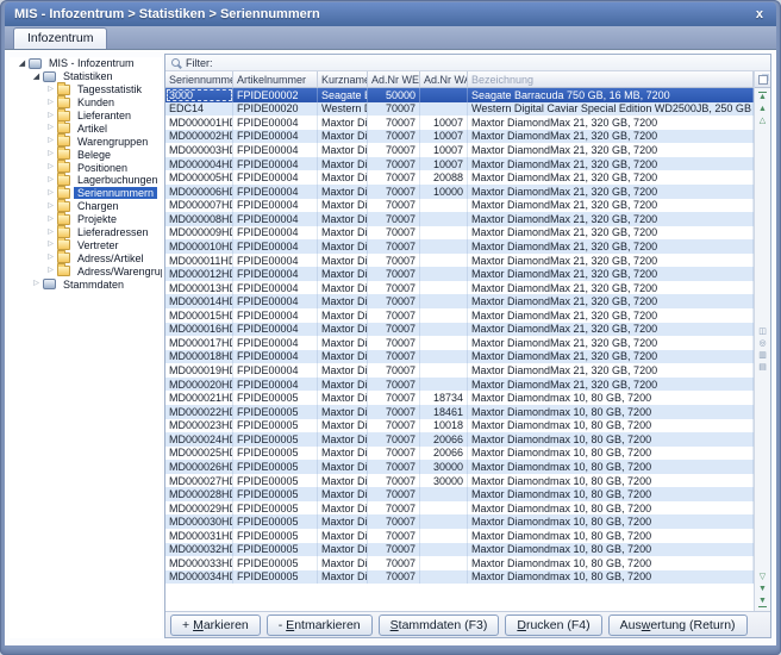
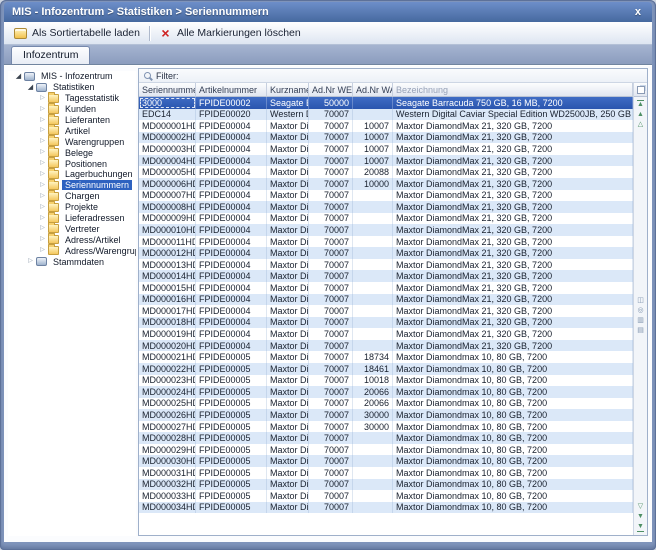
  MIS - Infozentrum > Statistiken > Seriennummern
  x
+ Als Sortiertabelle laden
+ ×
+ Alle Markierungen löschen
  Infozentrum
  MIS - Infozentrum
  Statistiken
  Tagesstatistik
  Kunden
  Lieferanten
  Artikel
  Warengruppen
  Belege
  Positionen
  Lagerbuchungen
  Seriennummern
  Chargen
  Projekte
  Lieferadressen
  Vertreter
  Adress/Artikel
  Adress/Warengru
  Stammdaten
  Filter:
  Seriennumm
  Artikelnummer
  Kurznam
  Ad.Nr WE
  Ad.Nr W
  Bezeichnung
  3000
  FPIDE00002
  Seagate
  50000
  Seagate Barracuda 750 GB, 16 MB, 7200
  EDC14
  FPIDE00020
  Western
  70007
  Western Digital Caviar Special Edition WD2500JB, 250 GB
  MD000001HD
  FPIDE00004
  Maxtor Di
  70007
  10007
  Maxtor DiamondMax 21, 320 GB, 7200
  MD000002HD
  FPIDE00004
  Maxtor Di
  70007
  10007
  Maxtor DiamondMax 21, 320 GB, 7200
  MD000003HD
  FPIDE00004
  Maxtor Di
  70007
  10007
  Maxtor DiamondMax 21, 320 GB, 7200
  MD000004HD
  FPIDE00004
  Maxtor Di
  70007
  10007
  Maxtor DiamondMax 21, 320 GB, 7200
  MD000005HD
  FPIDE00004
  Maxtor Di
  70007
  20088
  Maxtor DiamondMax 21, 320 GB, 7200
  MD000006HD
  FPIDE00004
  Maxtor Di
  70007
  10000
  Maxtor DiamondMax 21, 320 GB, 7200
  MD000007HD
  FPIDE00004
  Maxtor Di
  70007
  Maxtor DiamondMax 21, 320 GB, 7200
  MD000008HD
  FPIDE00004
  Maxtor Di
  70007
  Maxtor DiamondMax 21, 320 GB, 7200
  MD000009HD
  FPIDE00004
  Maxtor Di
  70007
  Maxtor DiamondMax 21, 320 GB, 7200
  MD000010HD
  FPIDE00004
  Maxtor Di
  70007
  Maxtor DiamondMax 21, 320 GB, 7200
  MD000011HD
  FPIDE00004
  Maxtor Di
  70007
  Maxtor DiamondMax 21, 320 GB, 7200
  MD000012HD
  FPIDE00004
  Maxtor Di
  70007
  Maxtor DiamondMax 21, 320 GB, 7200
  MD000013HD
  FPIDE00004
  Maxtor Di
  70007
  Maxtor DiamondMax 21, 320 GB, 7200
  MD000014HD
  FPIDE00004
  Maxtor Di
  70007
  Maxtor DiamondMax 21, 320 GB, 7200
  MD000015HD
  FPIDE00004
  Maxtor Di
  70007
  Maxtor DiamondMax 21, 320 GB, 7200
  MD000016HD
  FPIDE00004
  Maxtor Di
  70007
  Maxtor DiamondMax 21, 320 GB, 7200
  MD000017HD
  FPIDE00004
  Maxtor Di
  70007
  Maxtor DiamondMax 21, 320 GB, 7200
  MD000018HD
  FPIDE00004
  Maxtor Di
  70007
  Maxtor DiamondMax 21, 320 GB, 7200
  MD000019HD
  FPIDE00004
  Maxtor Di
  70007
  Maxtor DiamondMax 21, 320 GB, 7200
  MD000020HD
  FPIDE00004
  Maxtor Di
  70007
  Maxtor DiamondMax 21, 320 GB, 7200
  MD000021HD
  FPIDE00005
  Maxtor Di
  70007
  18734
  Maxtor Diamondmax 10, 80 GB, 7200
  MD000022HD
  FPIDE00005
  Maxtor Di
  70007
  18461
  Maxtor Diamondmax 10, 80 GB, 7200
  MD000023HD
  FPIDE00005
  Maxtor Di
  70007
  10018
  Maxtor Diamondmax 10, 80 GB, 7200
  MD000024HD
  FPIDE00005
  Maxtor Di
  70007
  20066
  Maxtor Diamondmax 10, 80 GB, 7200
  MD000025HD
  FPIDE00005
  Maxtor Di
  70007
  20066
  Maxtor Diamondmax 10, 80 GB, 7200
  MD000026HD
  FPIDE00005
  Maxtor Di
  70007
  30000
  Maxtor Diamondmax 10, 80 GB, 7200
  MD000027HD
  FPIDE00005
  Maxtor Di
  70007
  30000
  Maxtor Diamondmax 10, 80 GB, 7200
  MD000028HD
  FPIDE00005
  Maxtor Di
  70007
  Maxtor Diamondmax 10, 80 GB, 7200
  MD000029HD
  FPIDE00005
  Maxtor Di
  70007
  Maxtor Diamondmax 10, 80 GB, 7200
  MD000030HD
  FPIDE00005
  Maxtor Di
  70007
  Maxtor Diamondmax 10, 80 GB, 7200
  MD000031HD
  FPIDE00005
  Maxtor Di
  70007
  Maxtor Diamondmax 10, 80 GB, 7200
  MD000032HD
  FPIDE00005
  Maxtor Di
  70007
  Maxtor Diamondmax 10, 80 GB, 7200
  MD000033HD
  FPIDE00005
  Maxtor Di
  70007
  Maxtor Diamondmax 10, 80 GB, 7200
  MD000034HD
  FPIDE00005
  Maxtor Di
  70007
  Maxtor Diamondmax 10, 80 GB, 7200
- + Markieren
- - Entmarkieren
- Stammdaten (F3)
- Drucken (F4)
- Auswertung (Return)
